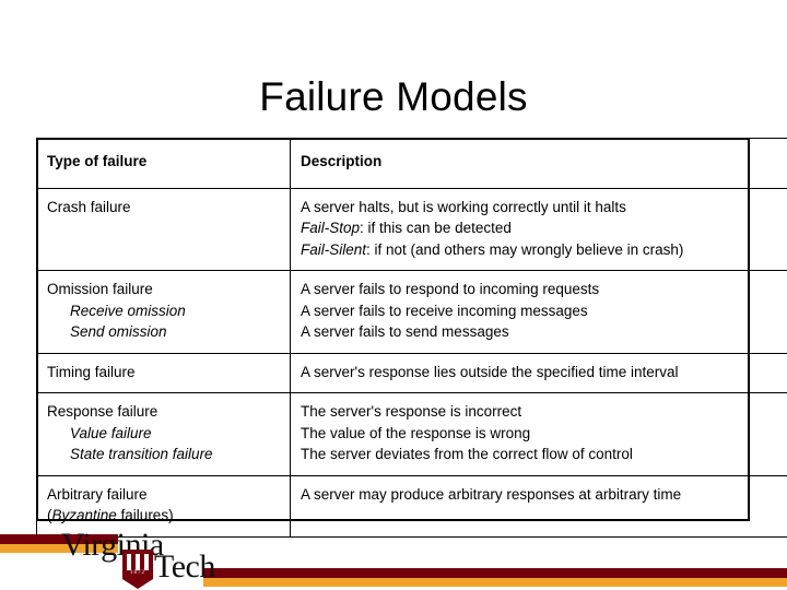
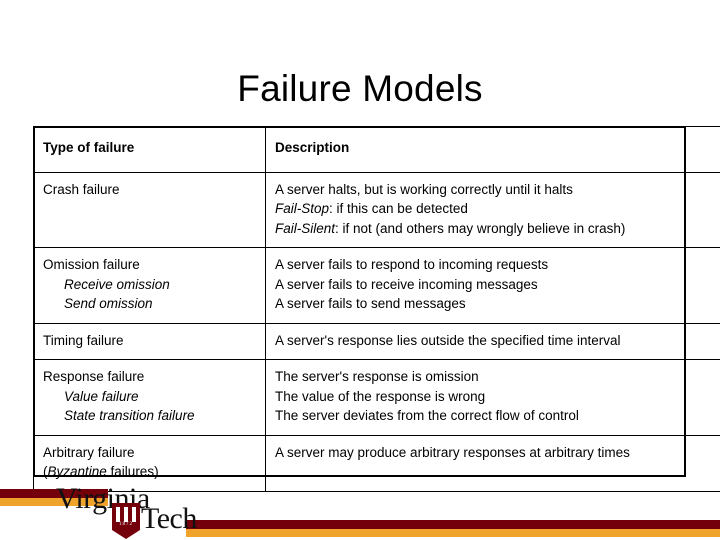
  Failure Models
  Type of failure	Description
  Crash failure	A server halts, but is working correctly until it haltsFail-Stop: if this can be detectedFail-Silent: if not (and others may wrongly believe in crash)
  Omission failureReceive omissionSend omission	A server fails to respond to incoming requestsA server fails to receive incoming messagesA server fails to send messages
  Timing failure	A server's response lies outside the specified time interval
- Response failureValue failureState transition failure	The server's response is incorrectThe value of the response is wrongThe server deviates from the correct flow of control
+ Response failureValue failureState transition failure	The server's response is omissionThe value of the response is wrongThe server deviates from the correct flow of control
- Arbitrary failure(Byzantine failures)	A server may produce arbitrary responses at arbitrary time
+ Arbitrary failure(Byzantine failures)	A server may produce arbitrary responses at arbitrary times
  Virginia
  Tech
